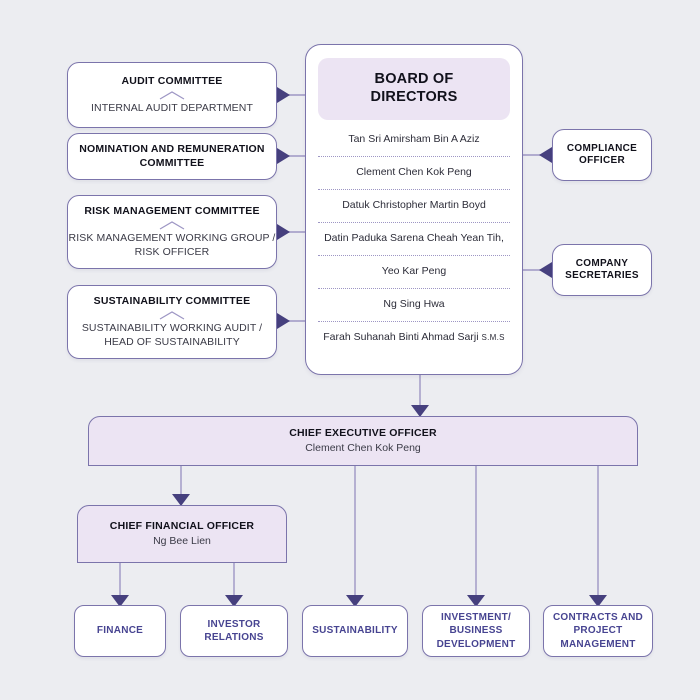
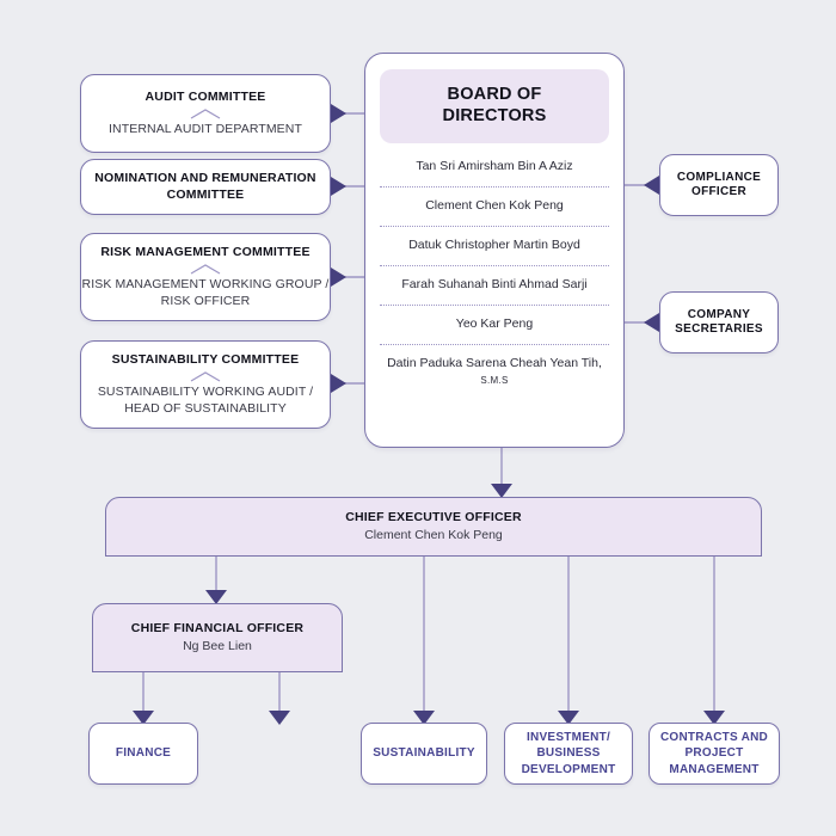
  BOARD OF
  DIRECTORS
  Tan Sri Amirsham Bin A Aziz
  Clement Chen Kok Peng
  Datuk Christopher Martin Boyd
- Datin Paduka Sarena Cheah Yean Tih,
+ Farah Suhanah Binti Ahmad Sarji
  Yeo Kar Peng
- Ng Sing Hwa
- Farah Suhanah Binti Ahmad Sarji S.M.S
+ Datin Paduka Sarena Cheah Yean Tih, S.M.S
  AUDIT COMMITTEE
  INTERNAL AUDIT DEPARTMENT
  NOMINATION AND REMUNERATION COMMITTEE
  RISK MANAGEMENT COMMITTEE
  RISK MANAGEMENT WORKING GROUP / RISK OFFICER
  SUSTAINABILITY COMMITTEE
  SUSTAINABILITY WORKING AUDIT / HEAD OF SUSTAINABILITY
  COMPLIANCE OFFICER
  COMPANY SECRETARIES
  CHIEF EXECUTIVE OFFICER
  Clement Chen Kok Peng
  CHIEF FINANCIAL OFFICER
  Ng Bee Lien
  FINANCE
- INVESTOR RELATIONS
  SUSTAINABILITY
  INVESTMENT/ BUSINESS DEVELOPMENT
  CONTRACTS AND PROJECT MANAGEMENT
